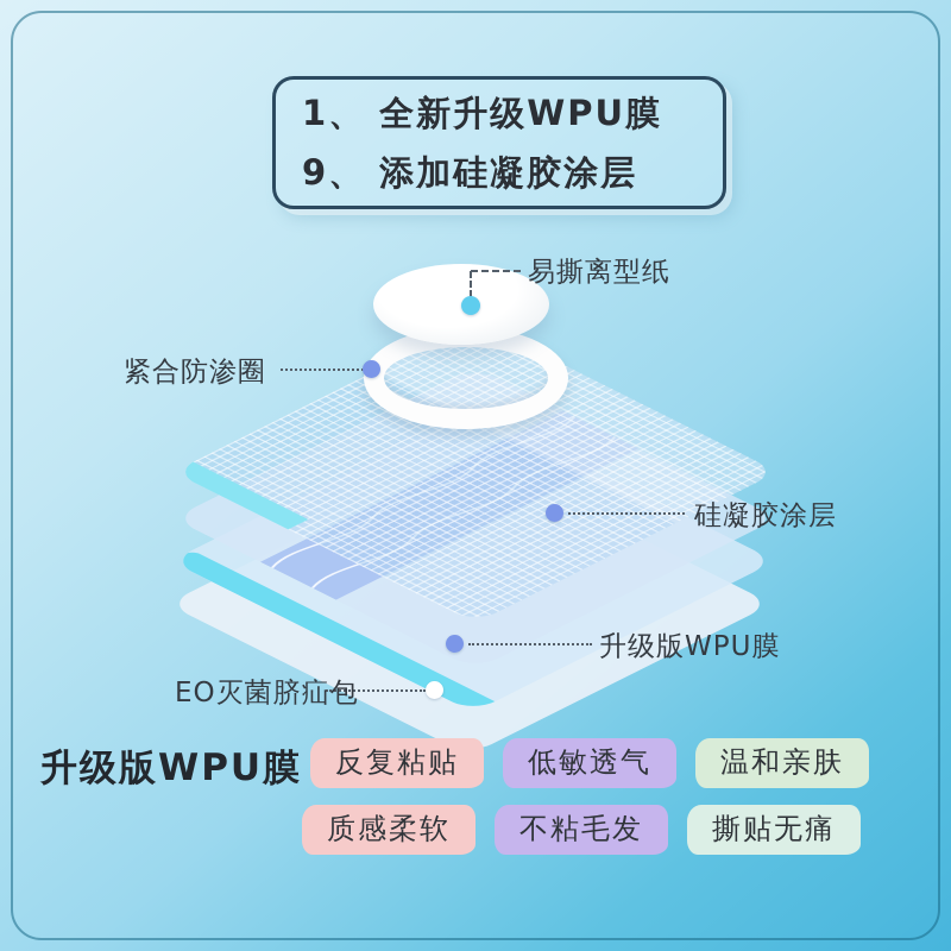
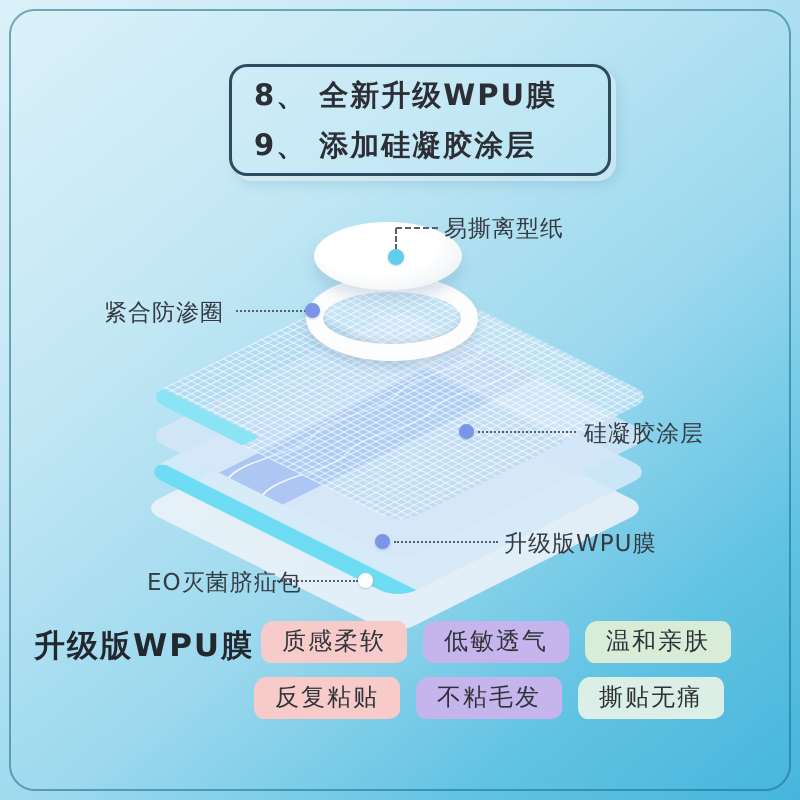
- 1、 全新升级WPU膜
+ 8、 全新升级WPU膜
  9、 添加硅凝胶涂层
  易撕离型纸
  紧合防渗圈
  硅凝胶涂层
  升级版WPU膜
  EO灭菌脐疝包
  升级版WPU膜
- 反复粘贴
+ 质感柔软
  低敏透气
  温和亲肤
- 质感柔软
+ 反复粘贴
  不粘毛发
  撕贴无痛
